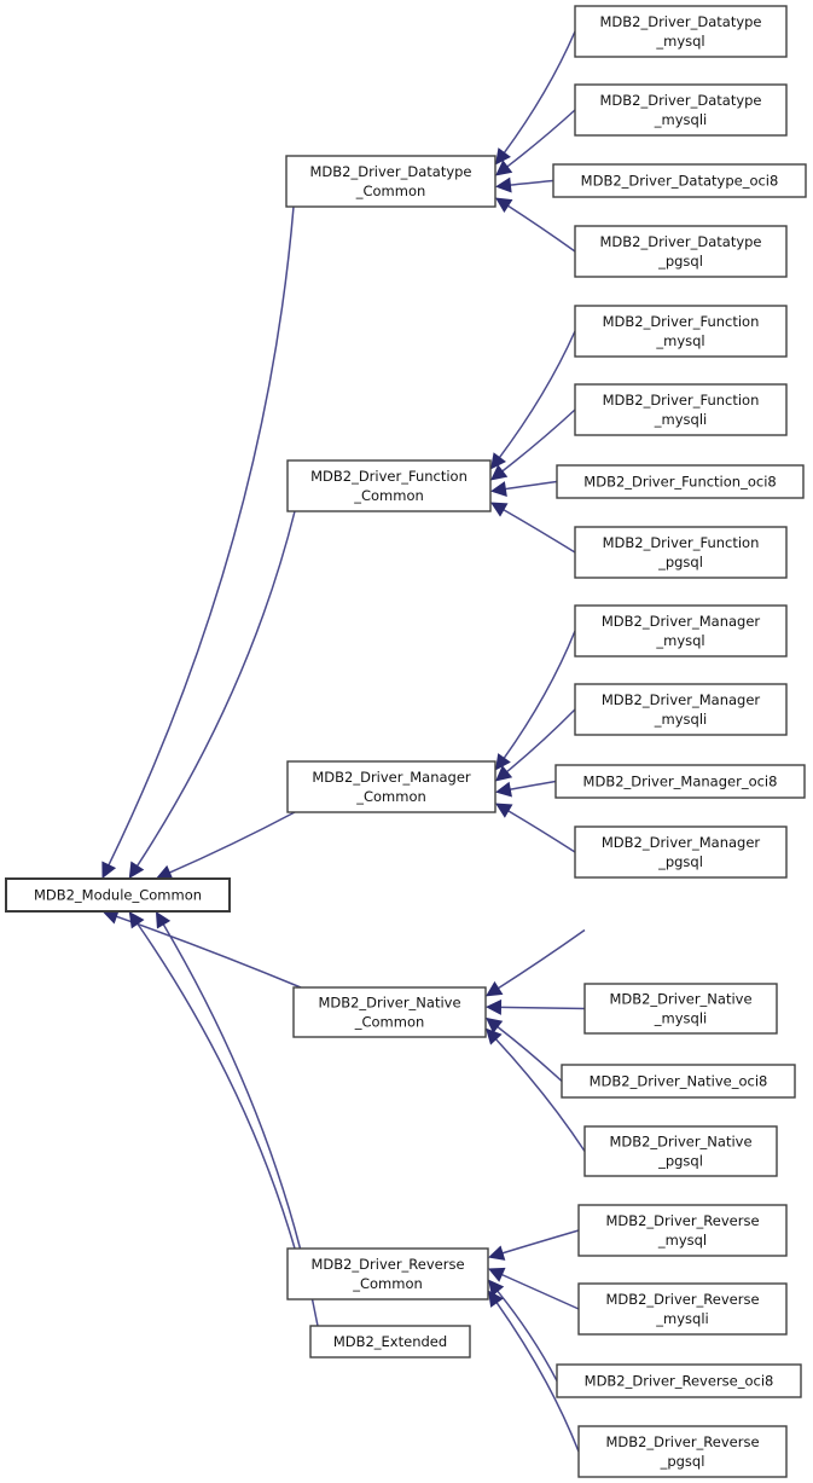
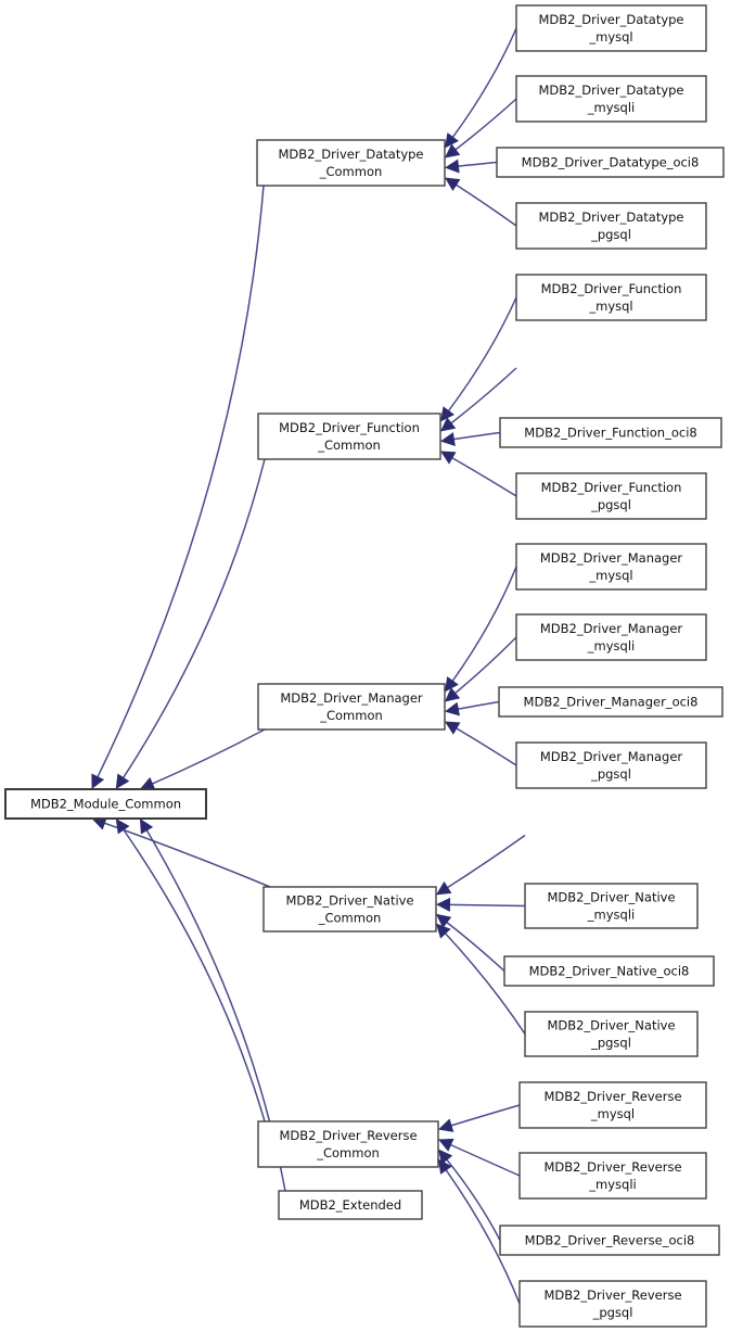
  MDB2_Module_Common
  MDB2_Driver_Datatype _Common
  MDB2_Driver_Datatype _mysql
  MDB2_Driver_Datatype _mysqli
  MDB2_Driver_Datatype_oci8
  MDB2_Driver_Datatype _pgsql
  MDB2_Driver_Function _Common
  MDB2_Driver_Function _mysql
- MDB2_Driver_Function _mysqli
  MDB2_Driver_Function_oci8
  MDB2_Driver_Function _pgsql
  MDB2_Driver_Manager _Common
  MDB2_Driver_Manager _mysql
  MDB2_Driver_Manager _mysqli
  MDB2_Driver_Manager_oci8
  MDB2_Driver_Manager _pgsql
  MDB2_Driver_Native _Common
  MDB2_Driver_Native _mysqli
  MDB2_Driver_Native_oci8
  MDB2_Driver_Native _pgsql
  MDB2_Driver_Reverse _Common
  MDB2_Driver_Reverse _mysql
  MDB2_Driver_Reverse _mysqli
  MDB2_Driver_Reverse_oci8
  MDB2_Driver_Reverse _pgsql
  MDB2_Extended
